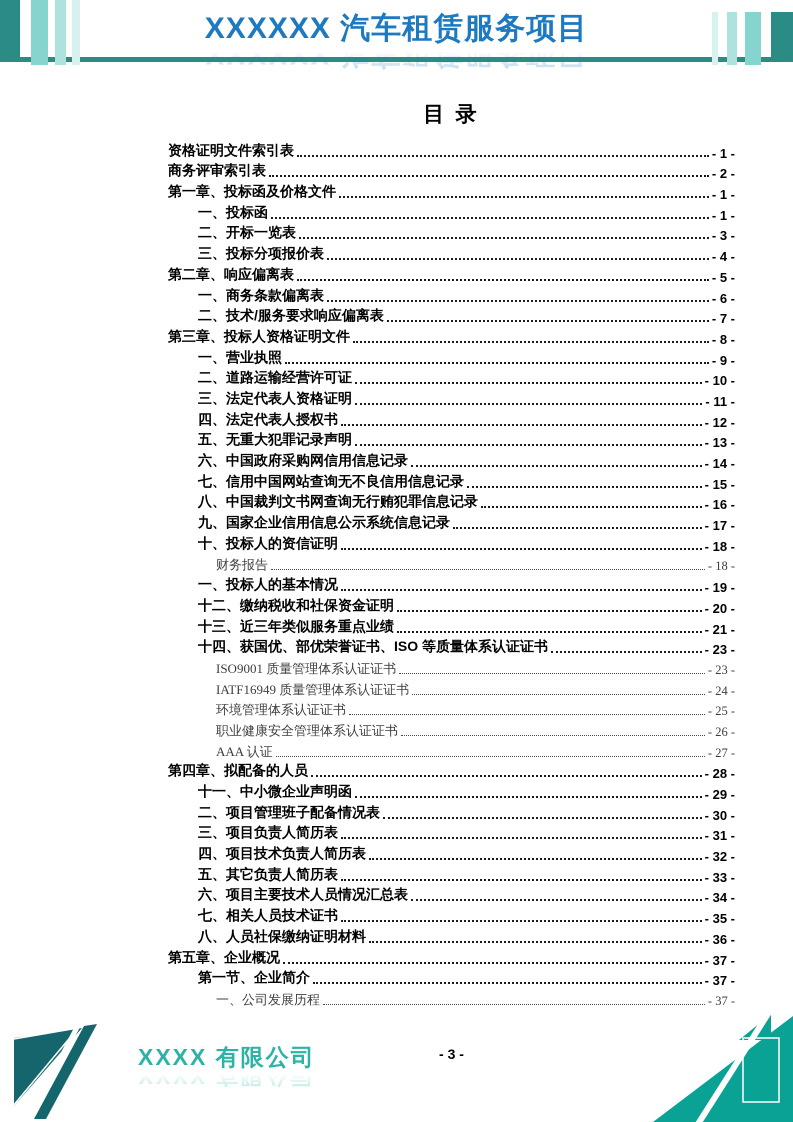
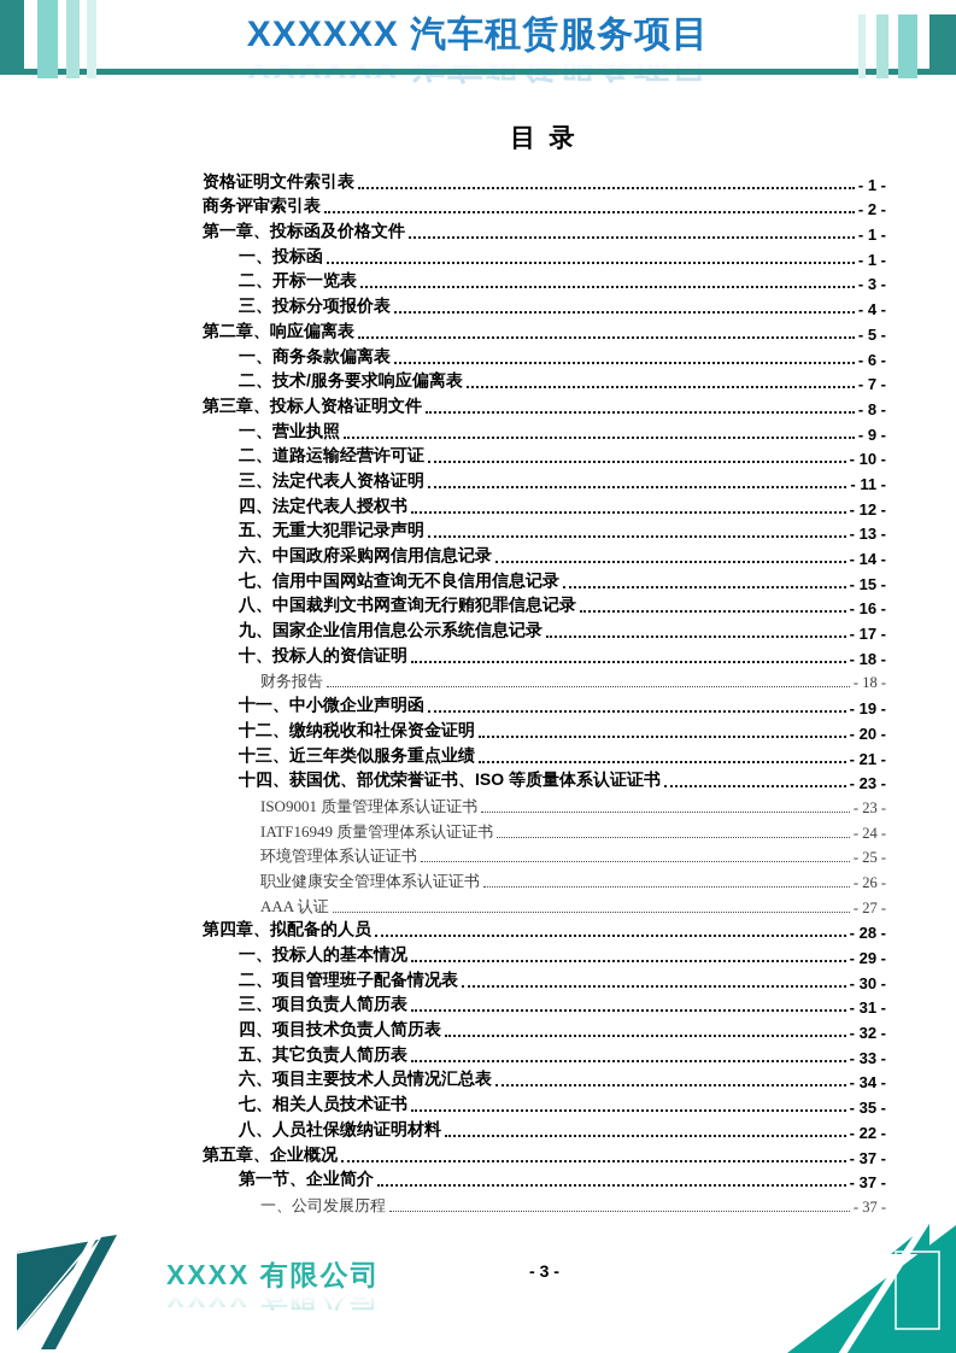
  XXXXXX 汽车租赁服务项目
  目 录
  资格证明文件索引表
  - 1 -
  商务评审索引表
  - 2 -
  第一章、投标函及价格文件
  - 1 -
  一、投标函
  - 1 -
  二、开标一览表
  - 3 -
  三、投标分项报价表
  - 4 -
  第二章、响应偏离表
  - 5 -
  一、商务条款偏离表
  - 6 -
  二、技术/服务要求响应偏离表
  - 7 -
  第三章、投标人资格证明文件
  - 8 -
  一、营业执照
  - 9 -
  二、道路运输经营许可证
  - 10 -
  三、法定代表人资格证明
  - 11 -
  四、法定代表人授权书
  - 12 -
  五、无重大犯罪记录声明
  - 13 -
  六、中国政府采购网信用信息记录
  - 14 -
  七、信用中国网站查询无不良信用信息记录
  - 15 -
  八、中国裁判文书网查询无行贿犯罪信息记录
  - 16 -
  九、国家企业信用信息公示系统信息记录
  - 17 -
  十、投标人的资信证明
  - 18 -
  财务报告
  - 18 -
- 一、投标人的基本情况
+ 十一、中小微企业声明函
  - 19 -
  十二、缴纳税收和社保资金证明
  - 20 -
  十三、近三年类似服务重点业绩
  - 21 -
  十四、获国优、部优荣誉证书、ISO 等质量体系认证证书
  - 23 -
  ISO9001 质量管理体系认证证书
  - 23 -
  IATF16949 质量管理体系认证证书
  - 24 -
  环境管理体系认证证书
  - 25 -
  职业健康安全管理体系认证证书
  - 26 -
  AAA 认证
  - 27 -
  第四章、拟配备的人员
  - 28 -
- 十一、中小微企业声明函
+ 一、投标人的基本情况
  - 29 -
  二、项目管理班子配备情况表
  - 30 -
  三、项目负责人简历表
  - 31 -
  四、项目技术负责人简历表
  - 32 -
  五、其它负责人简历表
  - 33 -
  六、项目主要技术人员情况汇总表
  - 34 -
  七、相关人员技术证书
  - 35 -
  八、人员社保缴纳证明材料
- - 36 -
+ - 22 -
  第五章、企业概况
  - 37 -
  第一节、企业简介
  - 37 -
  一、公司发展历程
  - 37 -
  XXXX 有限公司
  - 3 -
